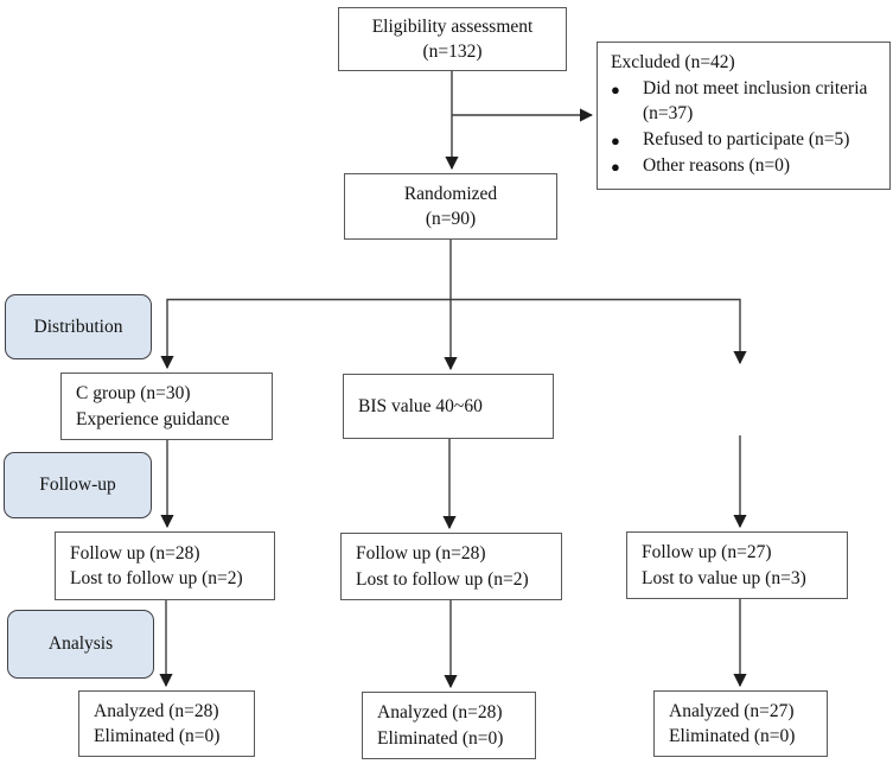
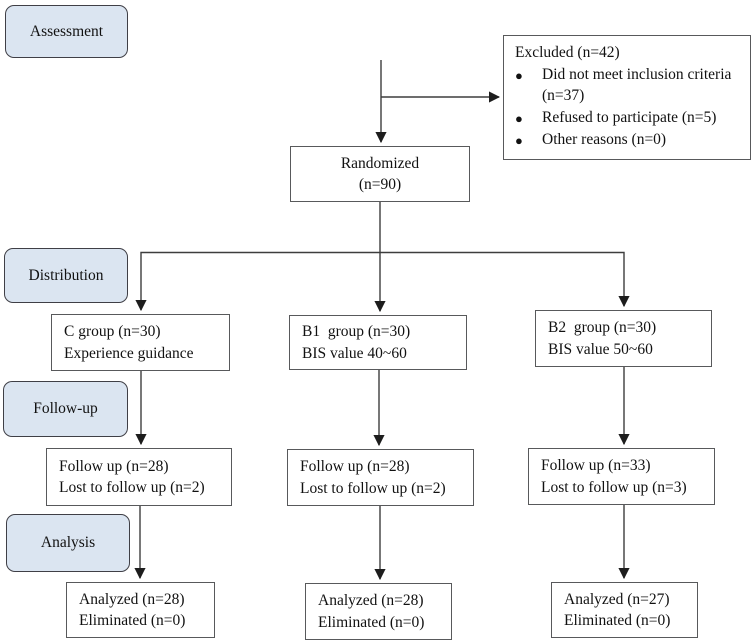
+ Assessment
  Distribution
  Follow-up
  Analysis
- Eligibility assessment
- (n=132)
  Excluded (n=42)
  ●
  Did not meet inclusion criteria (n=37)
  ●
  Refused to participate (n=5)
  ●
  Other reasons (n=0)
  Randomized
  (n=90)
  C group (n=30)
  Experience guidance
+ B1 group (n=30)
  BIS value 40~60
+ B2 group (n=30)
+ BIS value 50~60
  Follow up (n=28)
  Lost to follow up (n=2)
  Follow up (n=28)
  Lost to follow up (n=2)
- Follow up (n=27)
+ Follow up (n=33)
- Lost to value up (n=3)
+ Lost to follow up (n=3)
  Analyzed (n=28)
  Eliminated (n=0)
  Analyzed (n=28)
  Eliminated (n=0)
  Analyzed (n=27)
  Eliminated (n=0)
